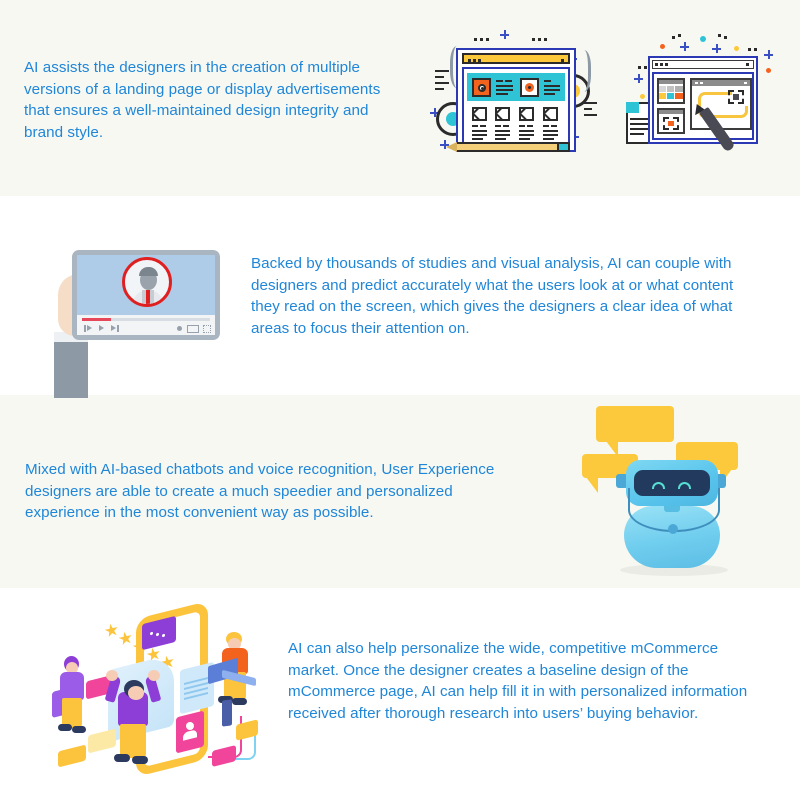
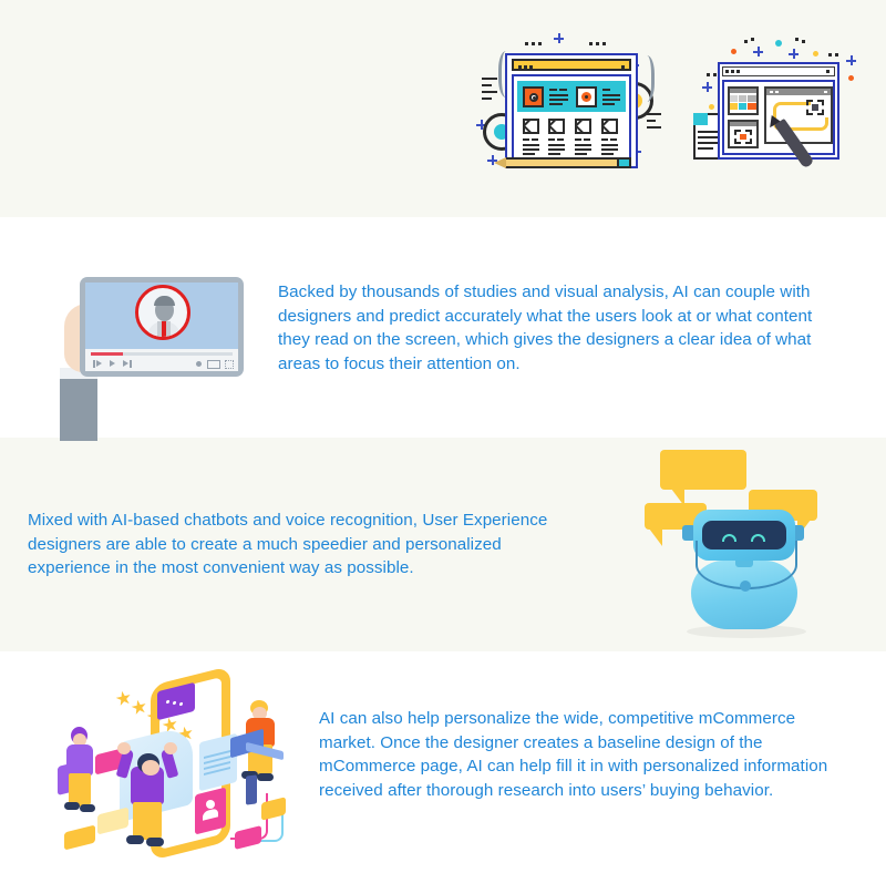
- AI assists the designers in the creation of multiple versions of a landing page or display advertisements that ensures a well-maintained design integrity and brand style.
  Backed by thousands of studies and visual analysis, AI can couple with designers and predict accurately what the users look at or what content they read on the screen, which gives the designers a clear idea of what areas to focus their attention on.
  Mixed with AI-based chatbots and voice recognition, User Experience designers are able to create a much speedier and personalized experience in the most convenient way as possible.
  AI can also help personalize the wide, competitive mCommerce market. Once the designer creates a baseline design of the mCommerce page, AI can help fill it in with personalized information received after thorough research into users’ buying behavior.
